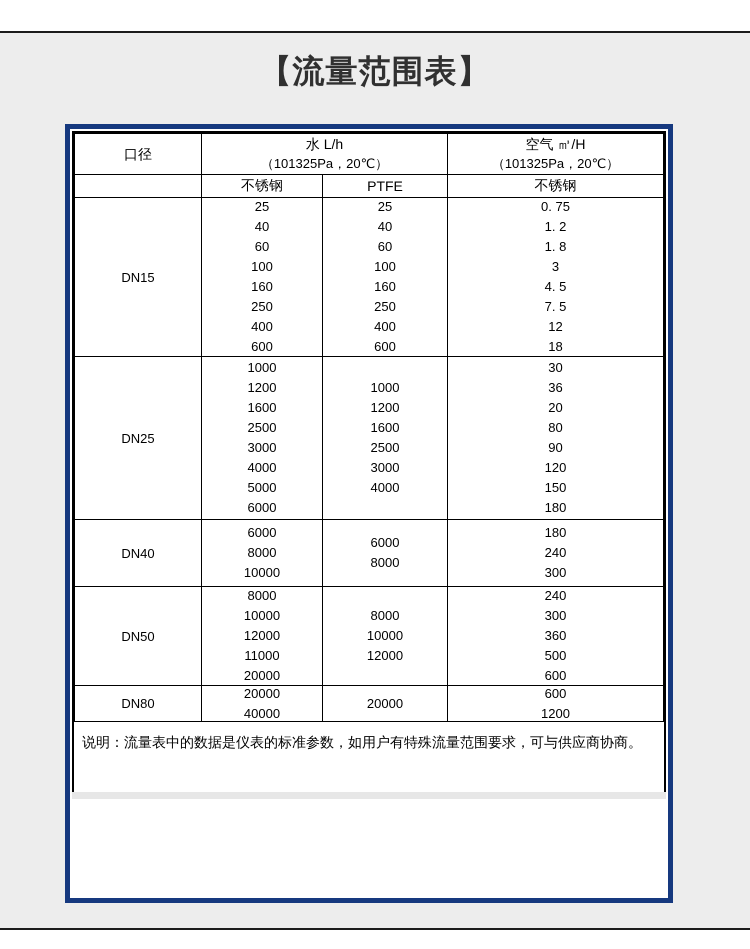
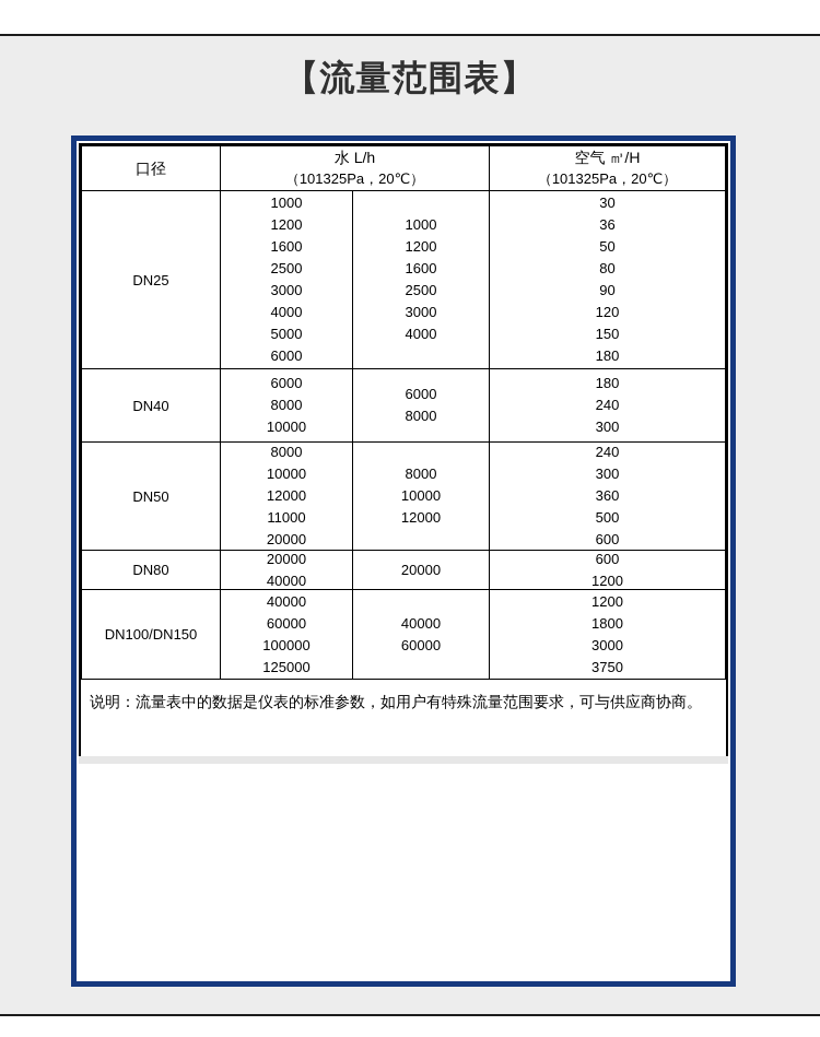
  【流量范围表】
  口径	水 L/h （101325Pa，20℃）	空气 ㎥/H （101325Pa，20℃）
- 	不锈钢	PTFE	不锈钢
- DN15	254060100160250400600	254060100160250400600	0. 751. 21. 834. 57. 51218
- DN25	10001200160025003000400050006000	100012001600250030004000	3036208090120150180
+ DN25	10001200160025003000400050006000	100012001600250030004000	3036508090120150180
  DN40	6000800010000	60008000	180240300
  DN50	800010000120001100020000	80001000012000	240300360500600
  DN80	2000040000	20000	6001200
+ DN100/DN150	4000060000100000125000	4000060000	1200180030003750
  说明：流量表中的数据是仪表的标准参数，如用户有特殊流量范围要求，可与供应商协商。
